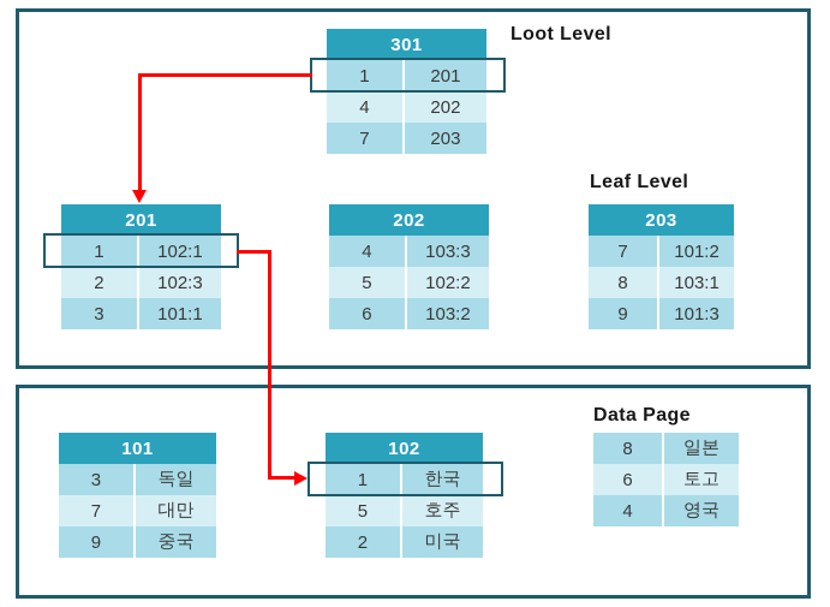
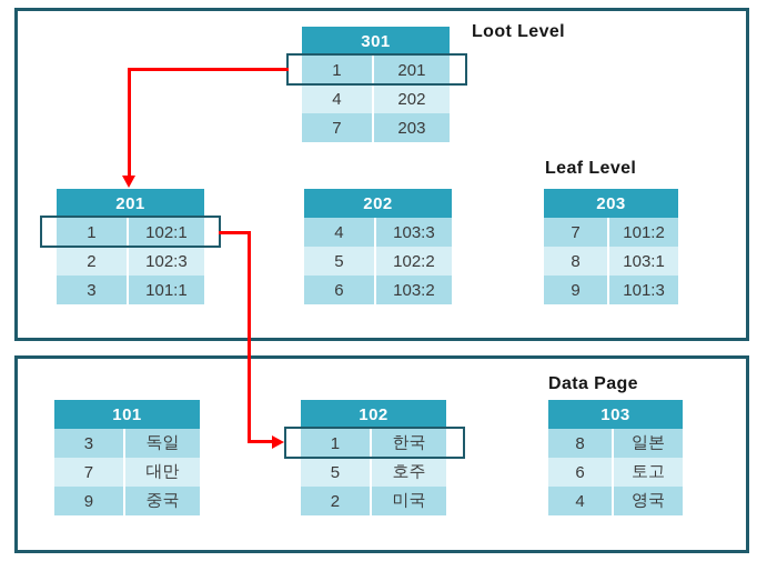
  Loot Level
  Leaf Level
  301
  1	201
  4	202
  7	203
  201
  1	102:1
  2	102:3
  3	101:1
  202
  4	103:3
  5	102:2
  6	103:2
  203
  7	101:2
  8	103:1
  9	101:3
  Data Page
  101
  3	독일
  7	대만
  9	중국
  102
  1	한국
  5	호주
  2	미국
+ 103
  8	일본
  6	토고
  4	영국
